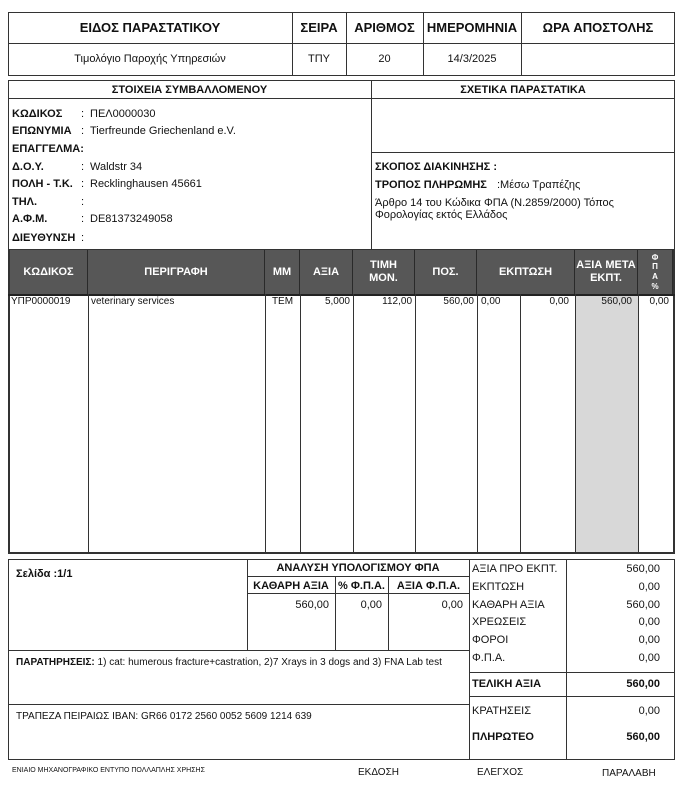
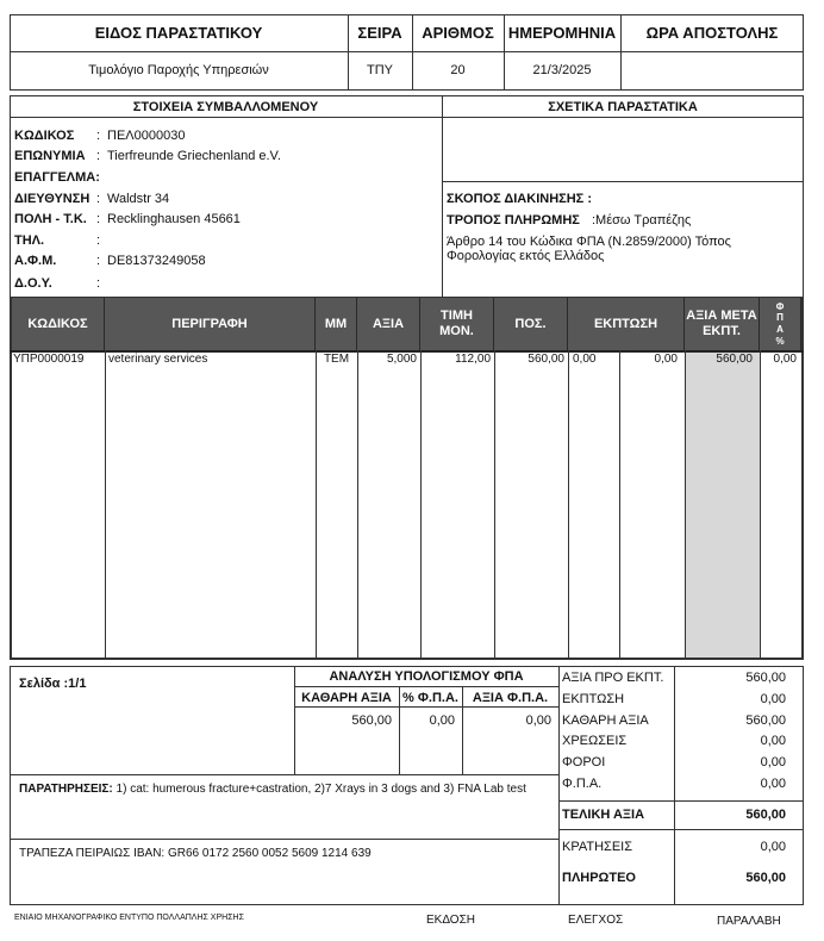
  ΕΙΔΟΣ ΠΑΡΑΣΤΑΤΙΚΟΥ
  ΣΕΙΡΑ
  ΑΡΙΘΜΟΣ
  ΗΜΕΡΟΜΗΝΙΑ
  ΩΡΑ ΑΠΟΣΤΟΛΗΣ
  Τιμολόγιο Παροχής Υπηρεσιών
  ΤΠΥ
  20
- 14/3/2025
+ 21/3/2025
  ΣΤΟΙΧΕΙΑ ΣΥΜΒΑΛΛΟΜΕΝΟΥ
  ΣΧΕΤΙΚΑ ΠΑΡΑΣΤΑΤΙΚΑ
  ΚΩΔΙΚΟΣ
  :
  ΠΕΛ0000030
  ΕΠΩΝΥΜΙΑ
  :
  Tierfreunde Griechenland e.V.
  ΕΠΑΓΓΕΛΜΑ:
- Δ.Ο.Υ.
+ ΔΙΕΥΘΥΝΣΗ
  :
  Waldstr 34
  ΠΟΛΗ - Τ.Κ.
  :
  Recklinghausen 45661
  ΤΗΛ.
  :
  Α.Φ.Μ.
  :
  DE81373249058
- ΔΙΕΥΘΥΝΣΗ
+ Δ.Ο.Υ.
  :
  ΣΚΟΠΟΣ ΔΙΑΚΙΝΗΣΗΣ :
  ΤΡΟΠΟΣ ΠΛΗΡΩΜΗΣ
  :Μέσω Τραπέζης
  Άρθρο 14 του Κώδικα ΦΠΑ (Ν.2859/2000) Τόπος
  Φορολογίας εκτός Ελλάδος
  ΚΩΔΙΚΟΣ
  ΠΕΡΙΓΡΑΦΗ
  ΜΜ
  ΑΞΙΑ
  ΤΙΜΗ ΜΟΝ.
  ΠΟΣ.
  ΕΚΠΤΩΣΗ
  ΑΞΙΑ ΜΕΤΑ ΕΚΠΤ.
  Φ Π Α %
  ΥΠΡ0000019
  veterinary services
  ΤΕΜ
  5,000
  112,00
  560,00
  0,00
  0,00
  560,00
  0,00
  Σελίδα :1/1
  ΑΝΑΛΥΣΗ ΥΠΟΛΟΓΙΣΜΟΥ ΦΠΑ
  ΚΑΘΑΡΗ ΑΞΙΑ
  % Φ.Π.Α.
  ΑΞΙΑ Φ.Π.Α.
  560,00
  0,00
  0,00
  ΠΑΡΑΤΗΡΗΣΕΙΣ: 1) cat: humerous fracture+castration, 2)7 Xrays in 3 dogs and 3) FNA Lab test
  ΤΡΑΠΕΖΑ ΠΕΙΡΑΙΩΣ IBAN: GR66 0172 2560 0052 5609 1214 639
  ΑΞΙΑ ΠΡΟ ΕΚΠΤ.
  560,00
  ΕΚΠΤΩΣΗ
  0,00
  ΚΑΘΑΡΗ ΑΞΙΑ
  560,00
  ΧΡΕΩΣΕΙΣ
  0,00
  ΦΟΡΟΙ
  0,00
  Φ.Π.Α.
  0,00
  ΤΕΛΙΚΗ ΑΞΙΑ
  560,00
  ΚΡΑΤΗΣΕΙΣ
  0,00
  ΠΛΗΡΩΤΕΟ
  560,00
  ΕΚΔΟΣΗ
  ΕΛΕΓΧΟΣ
  ΠΑΡΑΛΑΒΗ
